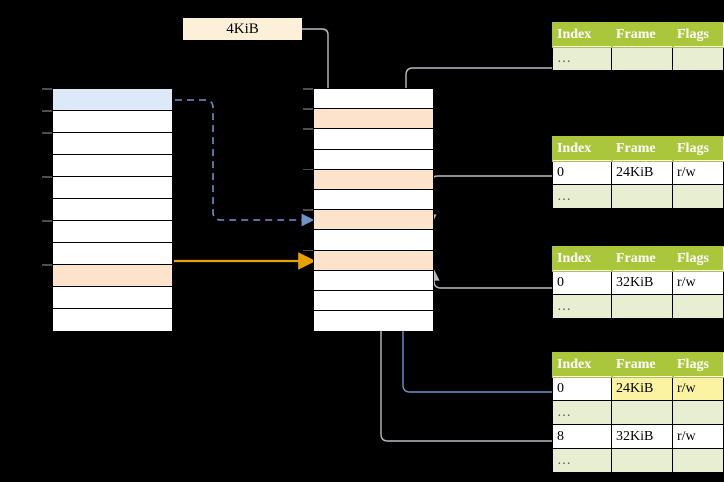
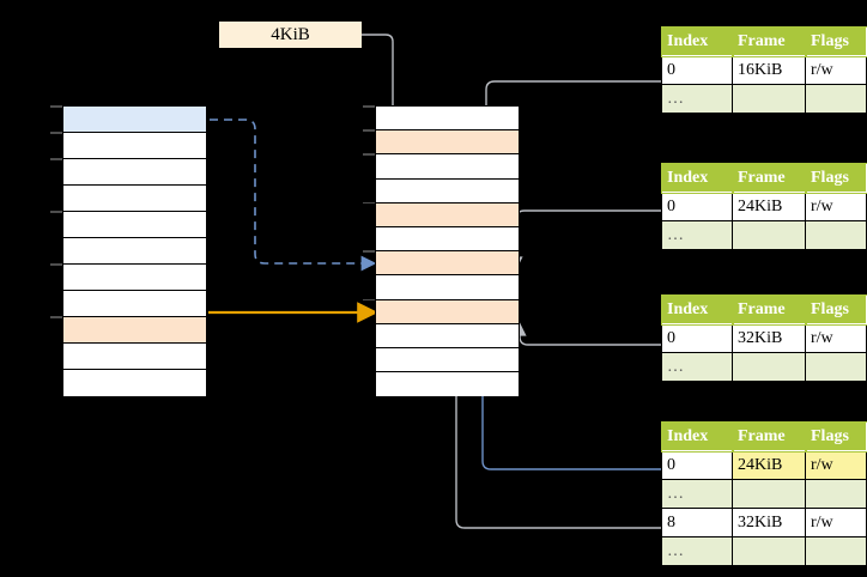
  4KiB
  Index	Frame	Flags
+ 0	16KiB	r/w
  …
  Index	Frame	Flags
  0	24KiB	r/w
  …
  Index	Frame	Flags
  0	32KiB	r/w
  …
  Index	Frame	Flags
  0	24KiB	r/w
  …
  8	32KiB	r/w
  …
